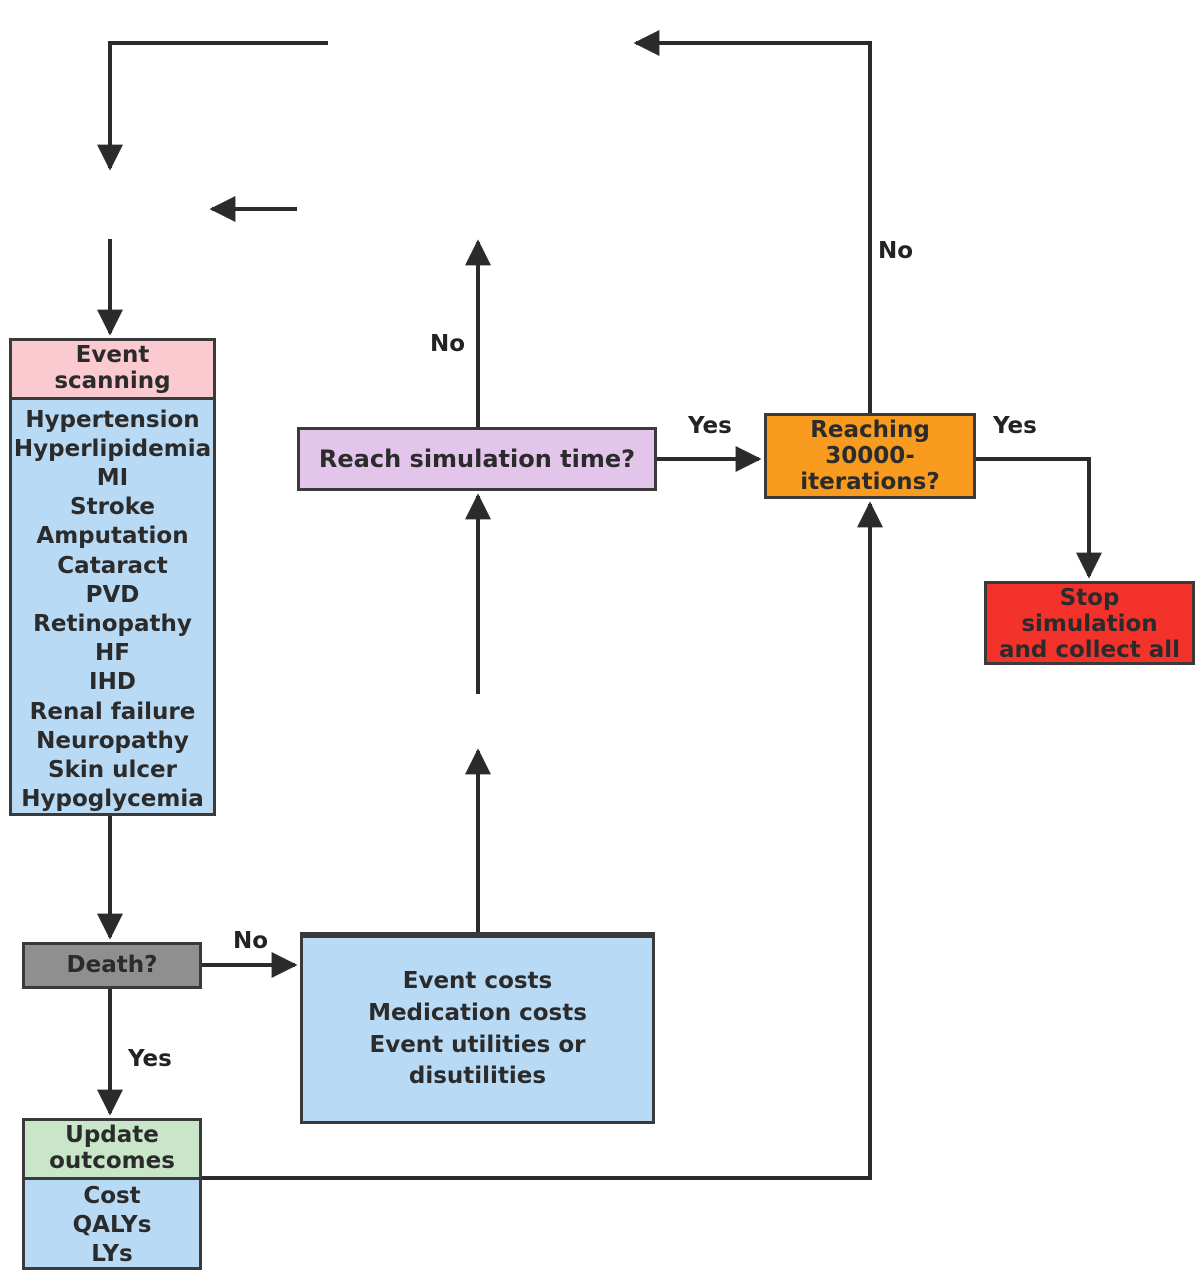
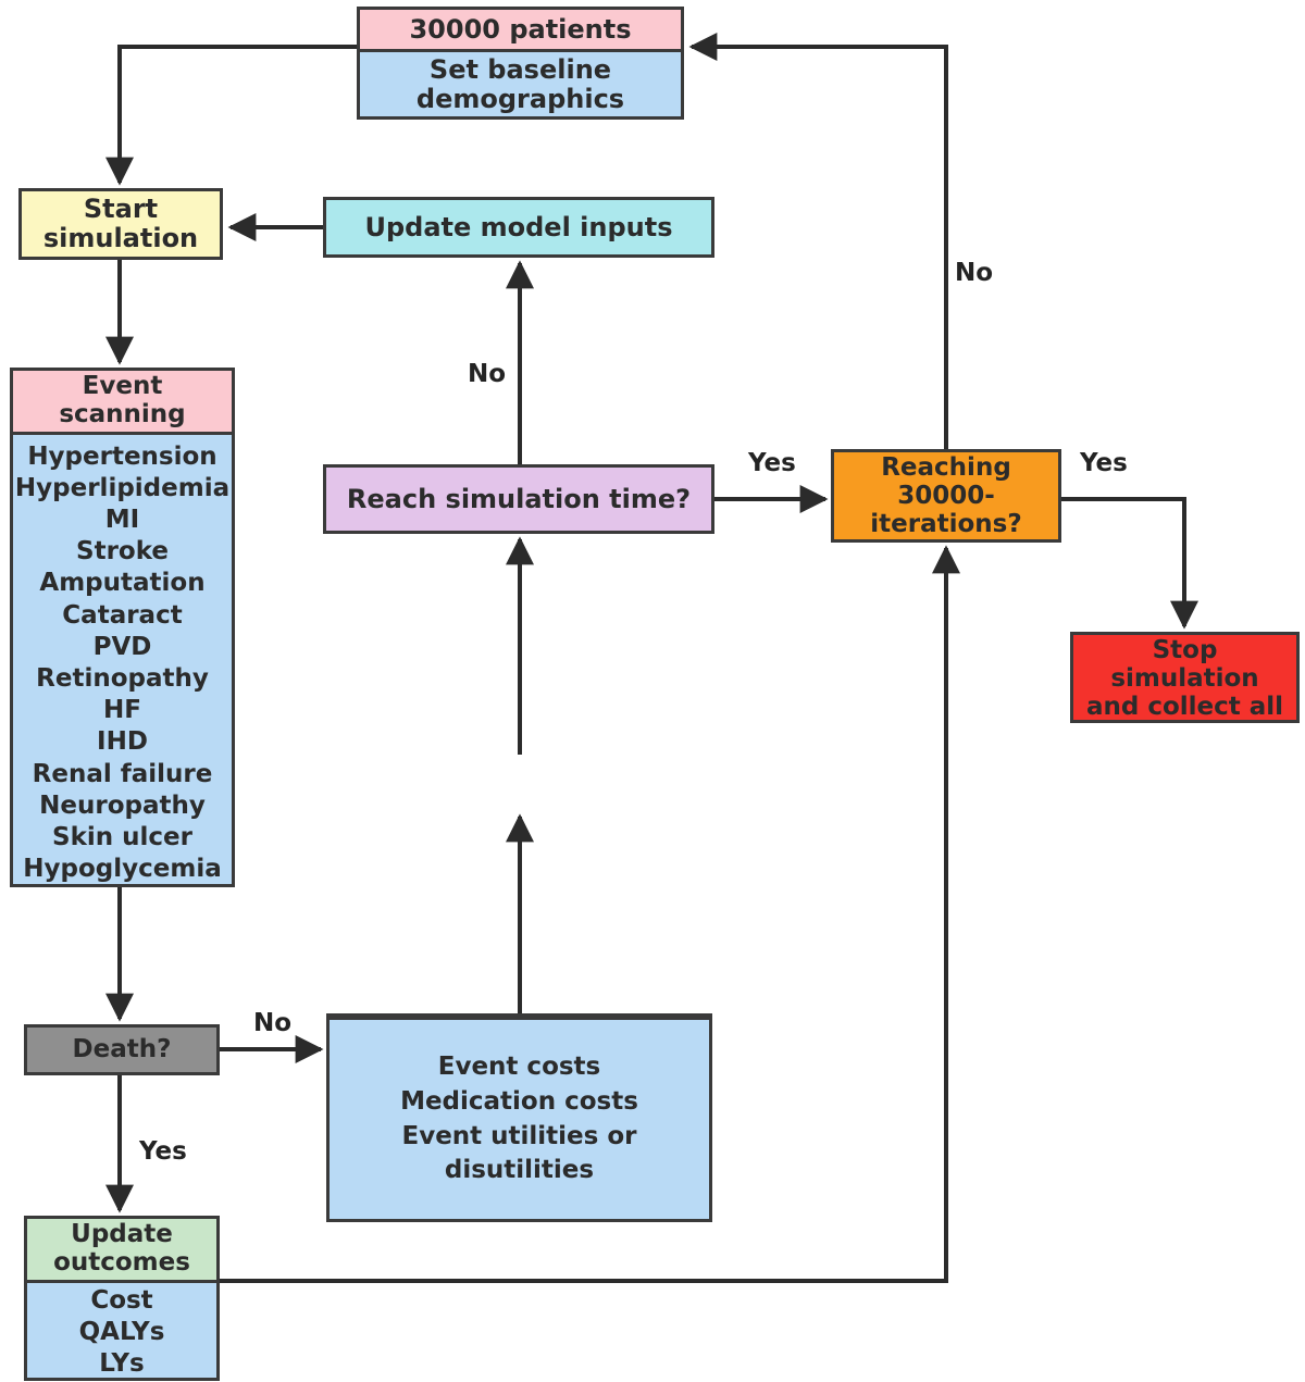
+ 30000 patients
+ Set baseline
+ demographics
+ Start
+ simulation
+ Update model inputs
  Event scanning
  Hypertension
  Hyperlipidemia
  MI
  Stroke
  Amputation
  Cataract
  PVD
  Retinopathy
  HF
  IHD
  Renal failure
  Neuropathy
  Skin ulcer
  Hypoglycemia
  Reach simulation time?
  Reaching
  30000-
  iterations?
  Stop simulation
  and collect all
  Death?
  Event costs
  Medication costs
  Event utilities or disutilities
  Update
  outcomes
  Cost
  QALYs
  LYs
  No
  No
  Yes
  Yes
  No
  Yes
